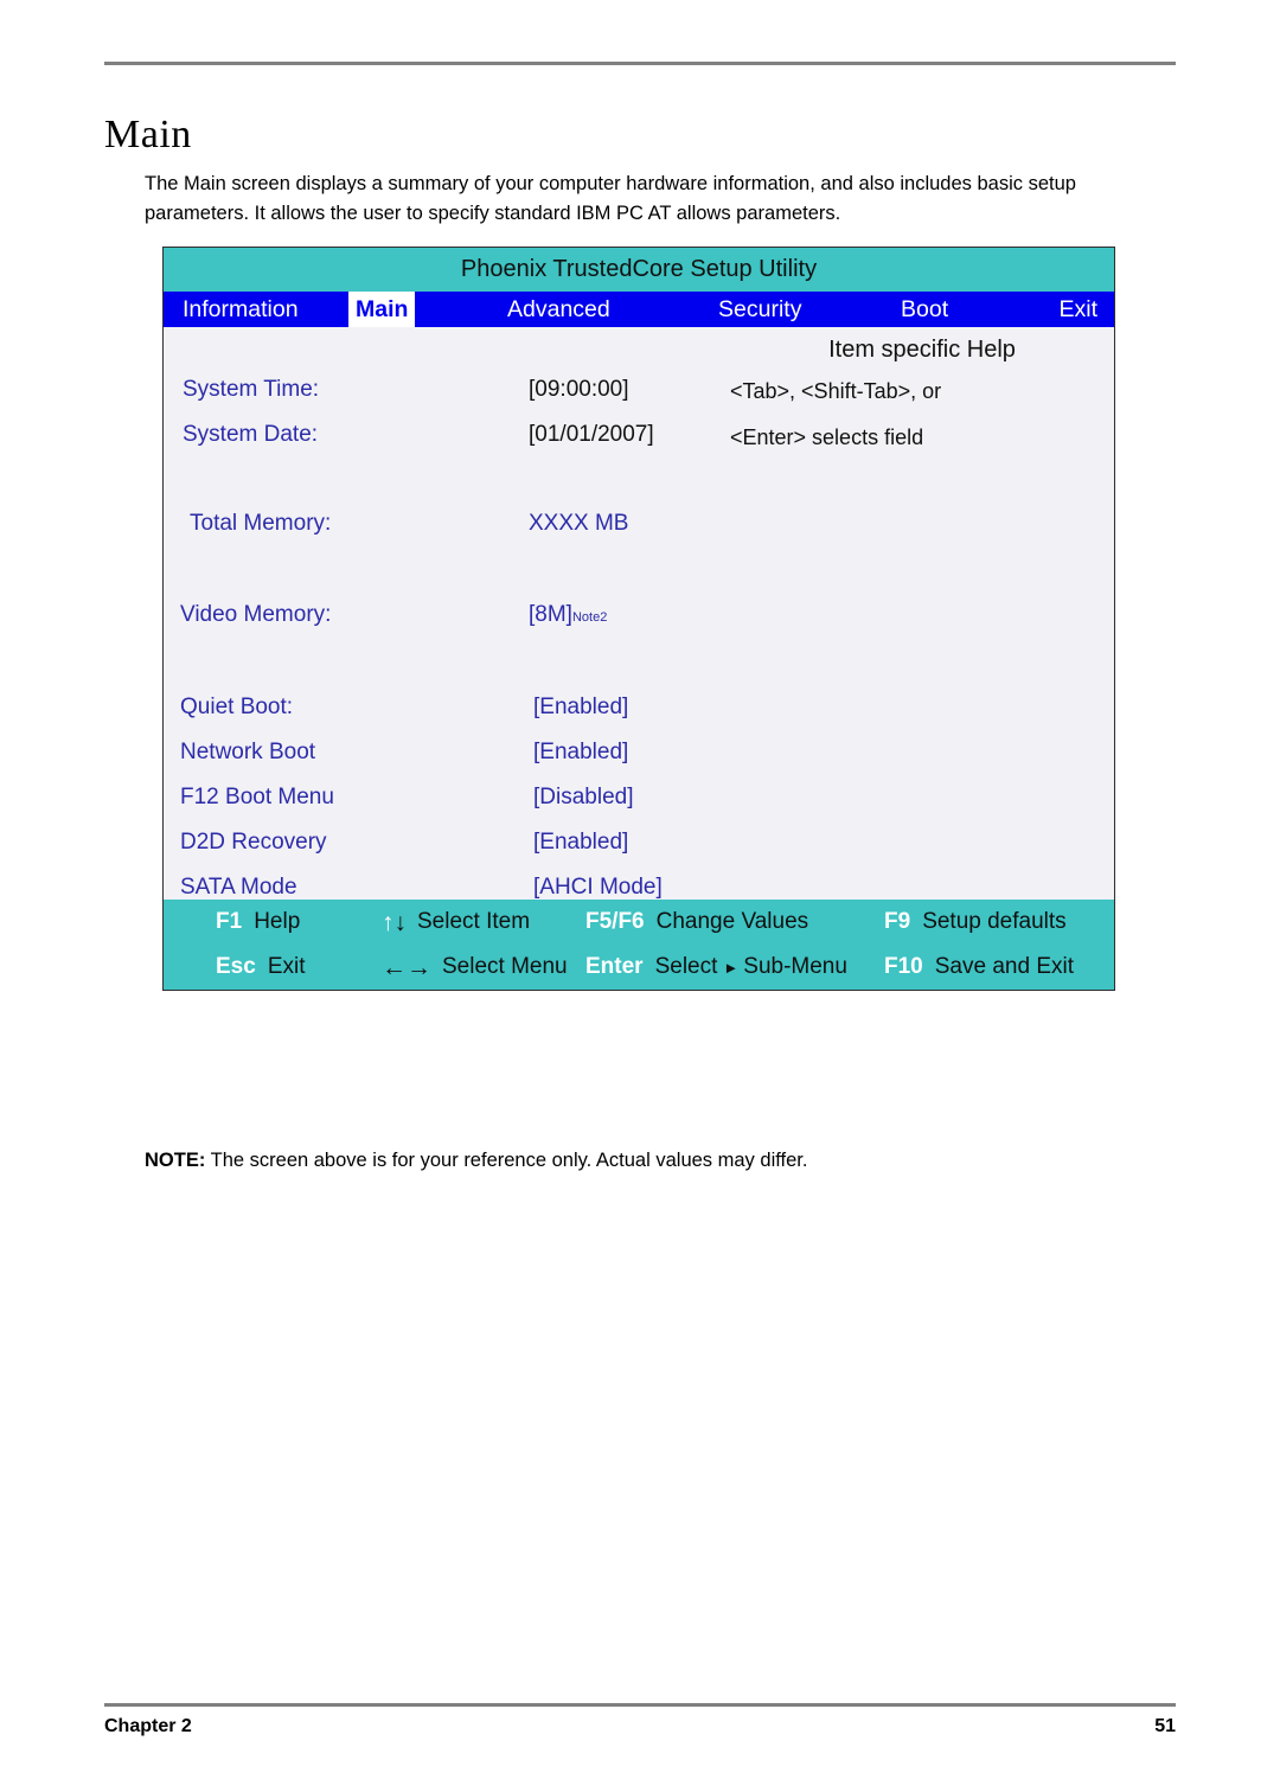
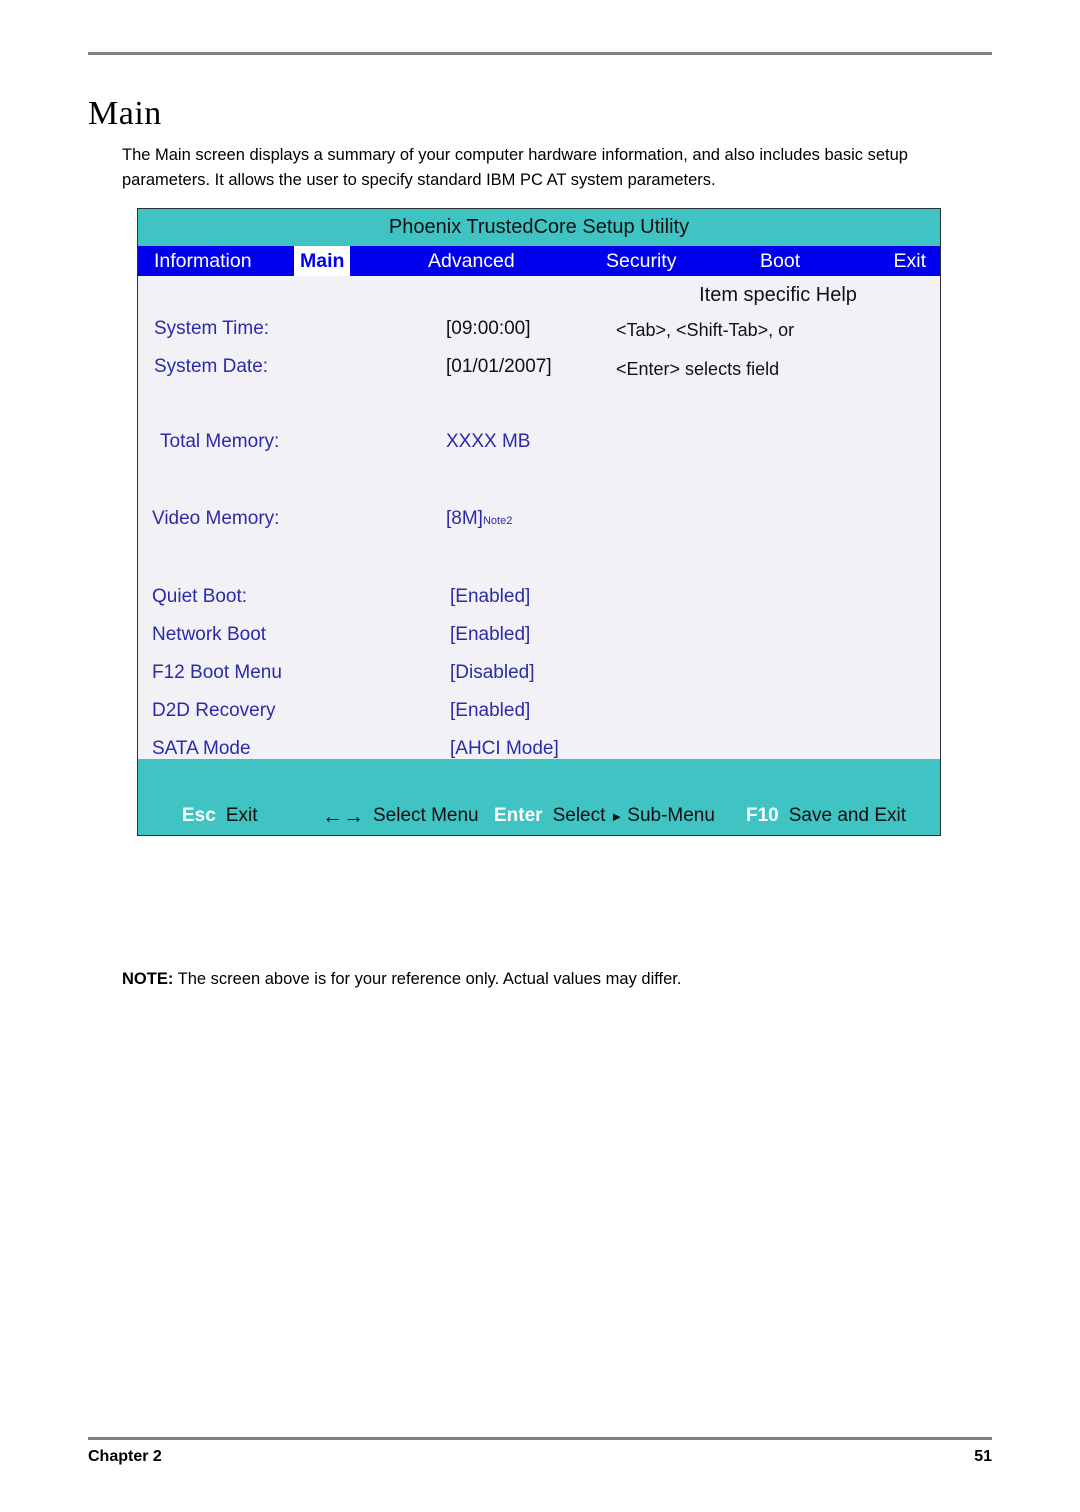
  Main
- The Main screen displays a summary of your computer hardware information, and also includes basic setup parameters. It allows the user to specify standard IBM PC AT allows parameters.
+ The Main screen displays a summary of your computer hardware information, and also includes basic setup parameters. It allows the user to specify standard IBM PC AT system parameters.
  Phoenix TrustedCore Setup Utility
  Information
  Main
  Advanced
  Security
  Boot
  Exit
  Item specific Help
  <Tab>, <Shift-Tab>, or
  <Enter> selects field
  System Time:
  [09:00:00]
  System Date:
  [01/01/2007]
  Total Memory:
  XXXX MB
  Video Memory:
  [8M]Note2
  Quiet Boot:
  [Enabled]
  Network Boot
  [Enabled]
  F12 Boot Menu
  [Disabled]
  D2D Recovery
  [Enabled]
  SATA Mode
  [AHCI Mode]
- F1
- Help
- ↑↓
- Select Item
- F5/F6
- Change Values
- F9
- Setup defaults
  Esc
  Exit
  ←→
  Select Menu
  Enter
  Select
  ►
  Sub-Menu
  F10
  Save and Exit
  NOTE: The screen above is for your reference only. Actual values may differ.
  Chapter 2
  51
